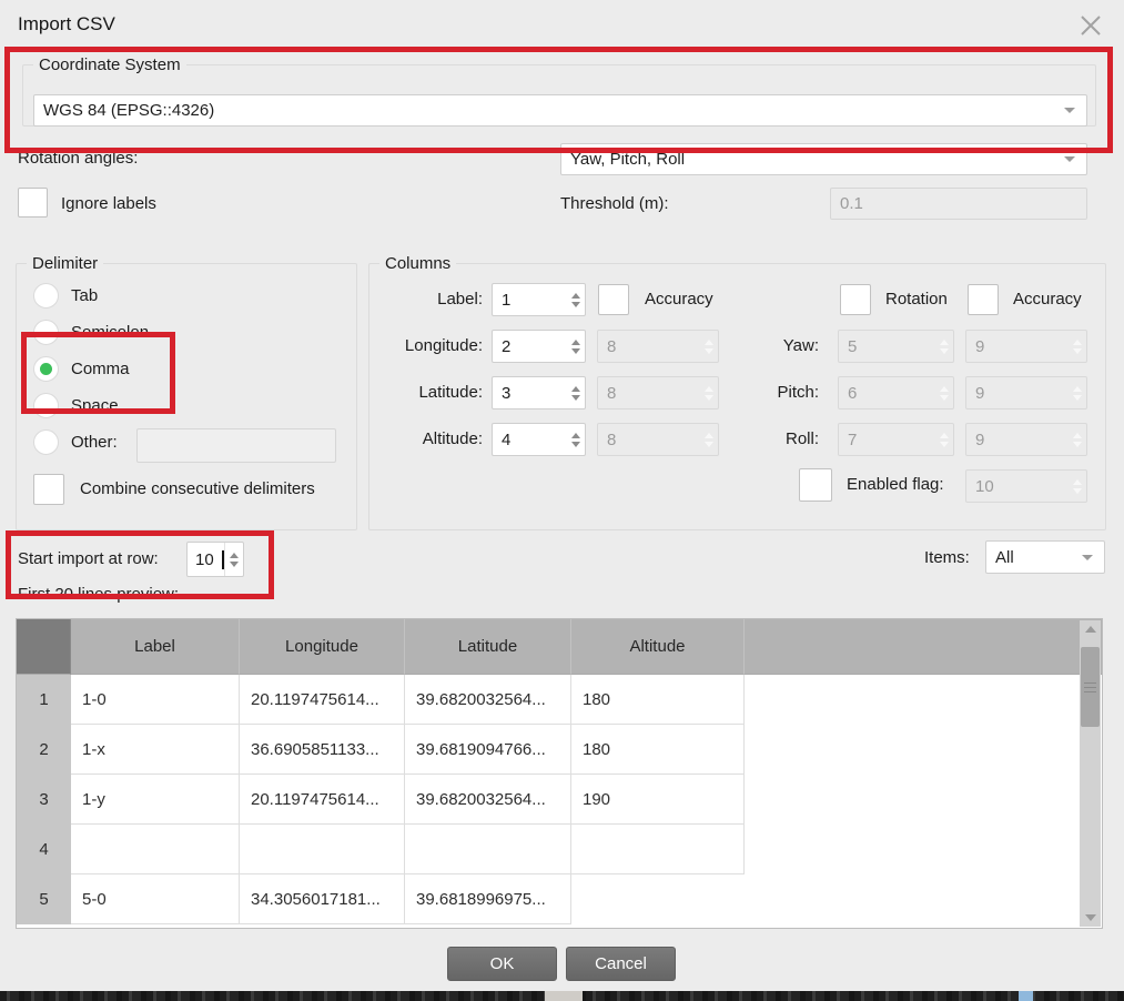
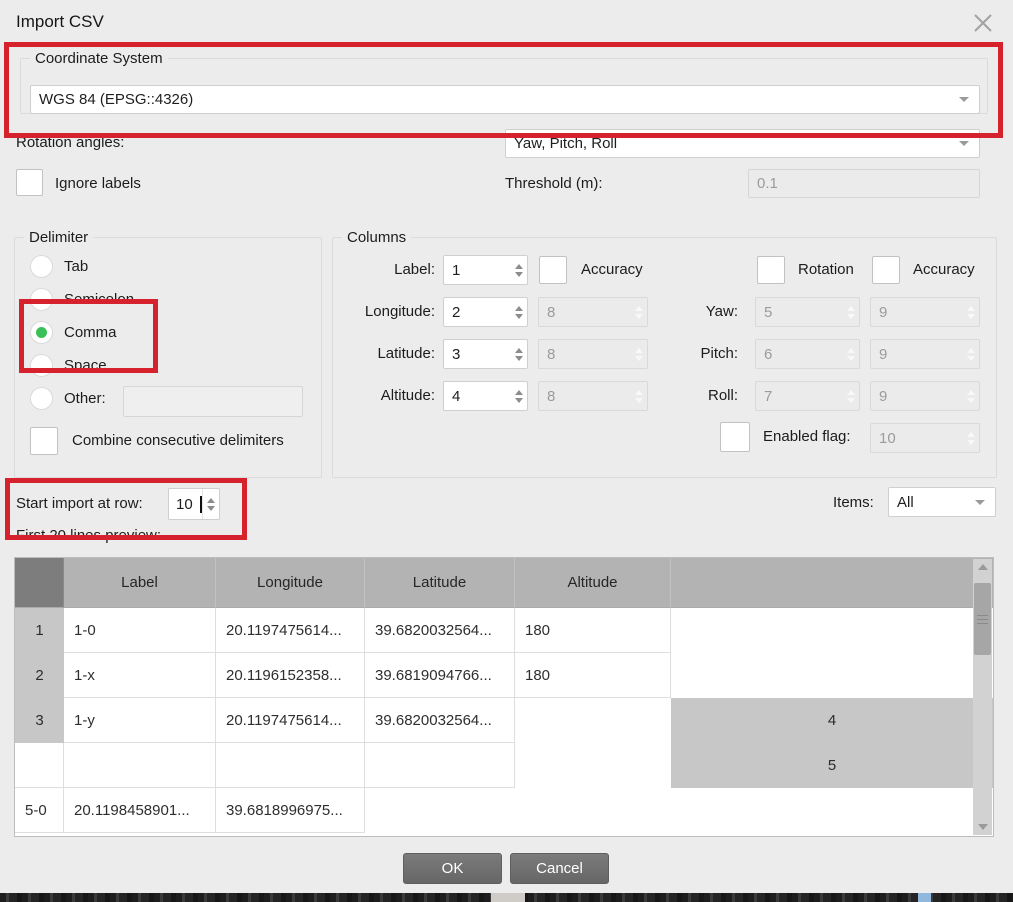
  Import CSV
  Coordinate System
  WGS 84 (EPSG::4326)
  Rotation angles:
  Yaw, Pitch, Roll
  Ignore labels
  Threshold (m):
  0.1
  Delimiter
  Tab
  Semicolon
  Comma
  Space
  Other:
  Combine consecutive delimiters
  Columns
  Label:
  Longitude:
  Latitude:
  Altitude:
  1
  2
  3
  4
  Accuracy
  8
  8
  8
  Rotation
  Accuracy
  Yaw:
  Pitch:
  Roll:
  5
  6
  7
  9
  9
  9
  Enabled flag:
  10
  Start import at row:
  10
  Items:
  All
  First 20 lines preview:
  Label
  Longitude
  Latitude
  Altitude
  1
  1-0
  20.1197475614...
  39.6820032564...
  180
  2
  1-x
- 36.6905851133...
+ 20.1196152358...
  39.6819094766...
  180
  3
  1-y
  20.1197475614...
  39.6820032564...
- 190
  4
  5
  5-0
- 34.3056017181...
+ 20.1198458901...
  39.6818996975...
  OK
  Cancel
